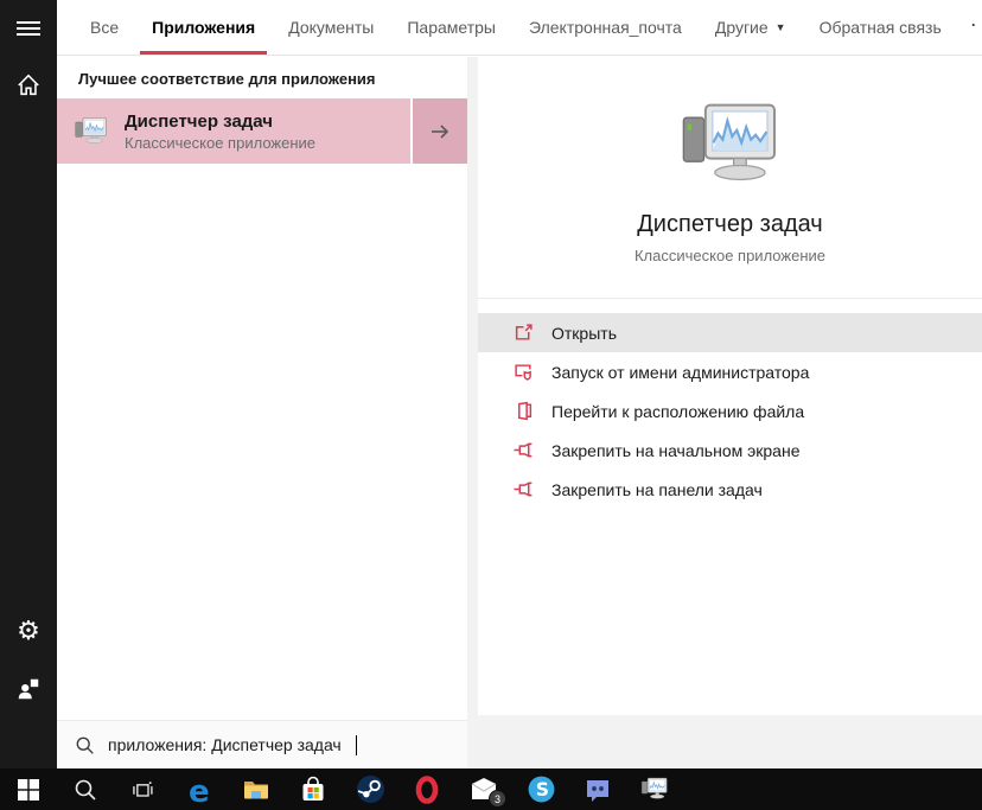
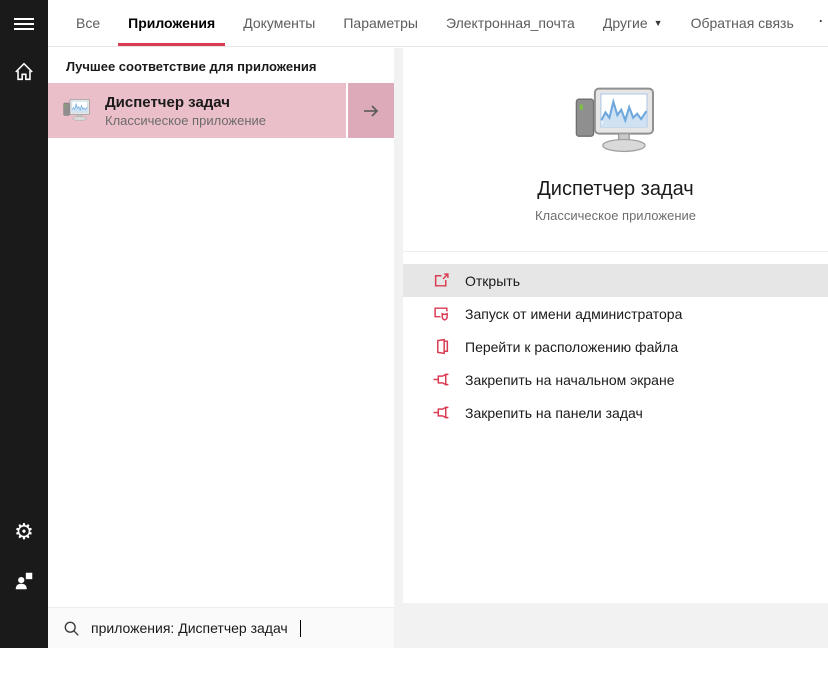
  ⚙
  Все
  Приложения
  Документы
  Параметры
  Электронная_почта
  Другие
  ▼
  Обратная связь
  Лучшее соответствие для приложения
  Диспетчер задач
  Классическое приложение
  приложения: Диспетчер задач
  Диспетчер задач
  Классическое приложение
  Открыть
  Запуск от имени администратора
  Перейти к расположению файла
  Закрепить на начальном экране
  Закрепить на панели задач
- e
- 3
- S
